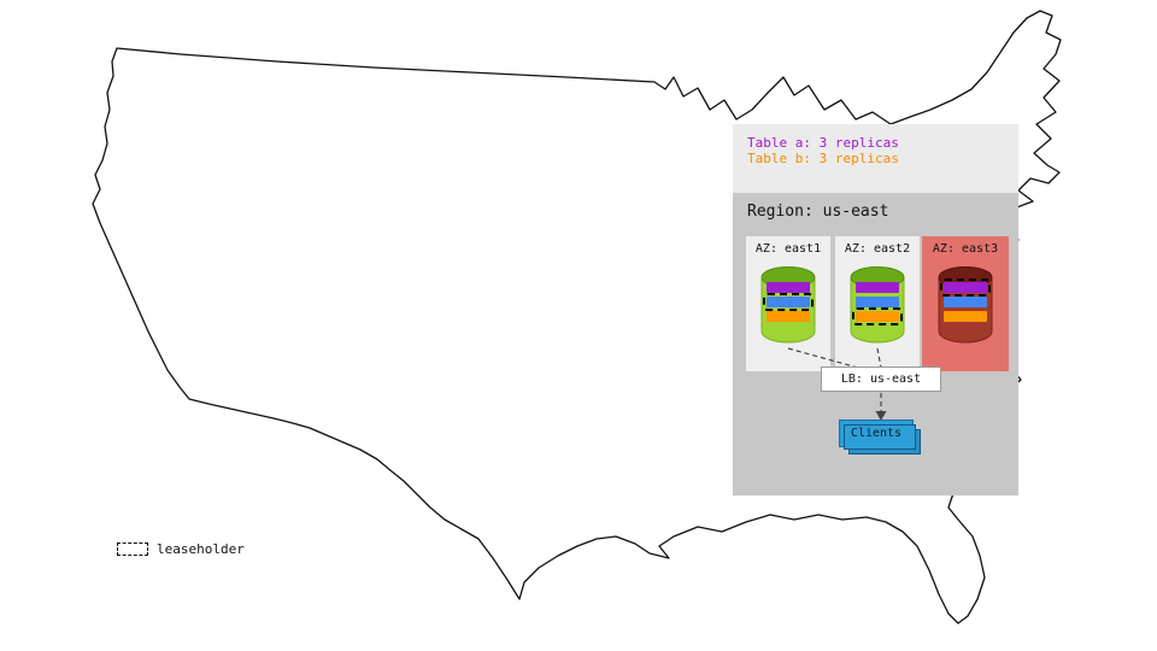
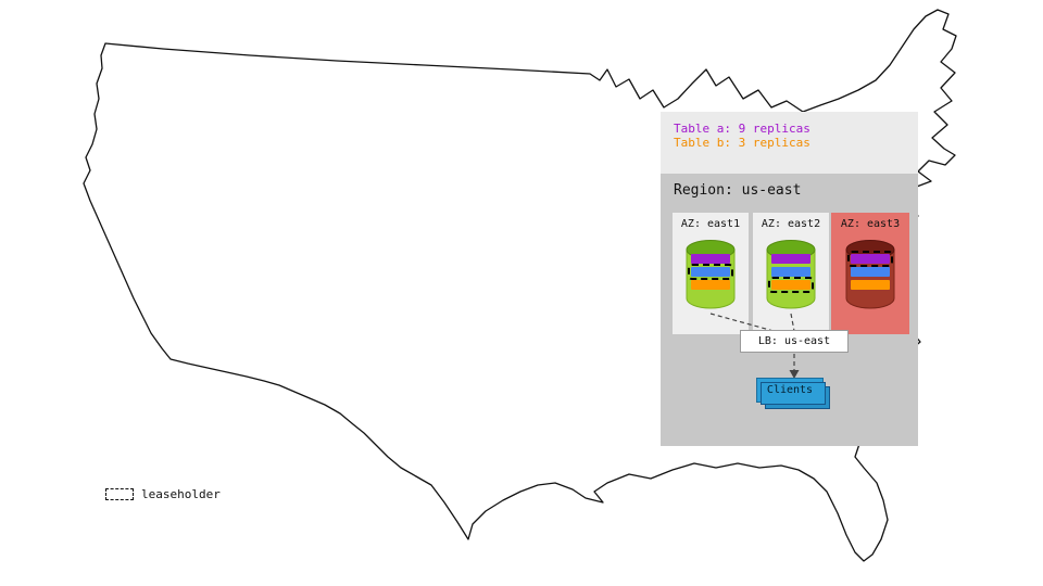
- Table a: 3 replicas
+ Table a: 9 replicas
  Table b: 3 replicas
  Region: us-east
  AZ: east1
  AZ: east2
  AZ: east3
  LB: us-east
  Clients
  leaseholder
